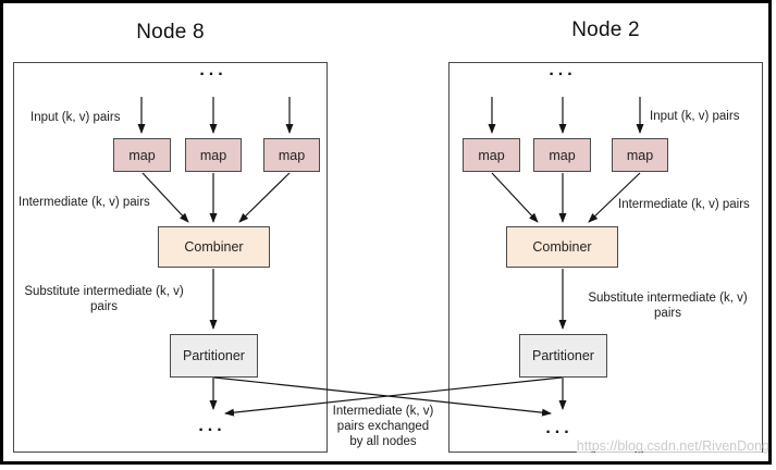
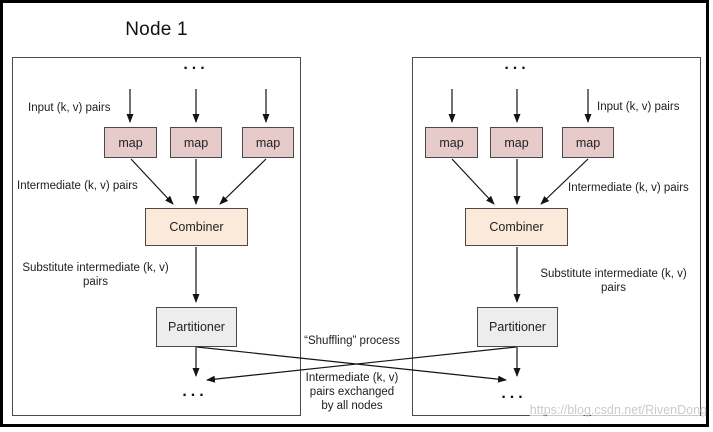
- Node 8
+ Node 1
- Node 2
  ...
  ...
  ...
  ...
  map
  map
  map
  map
  map
  map
  Combiner
  Combiner
  Partitioner
  Partitioner
  Input (k, v) pairs
  Input (k, v) pairs
  Intermediate (k, v) pairs
  Intermediate (k, v) pairs
  Substitute intermediate (k, v)
  pairs
  Substitute intermediate (k, v)
  pairs
+ “Shuffling” process
  Intermediate (k, v)
  pairs exchanged
  by all nodes
  https://blog.csdn.net/RivenDong
